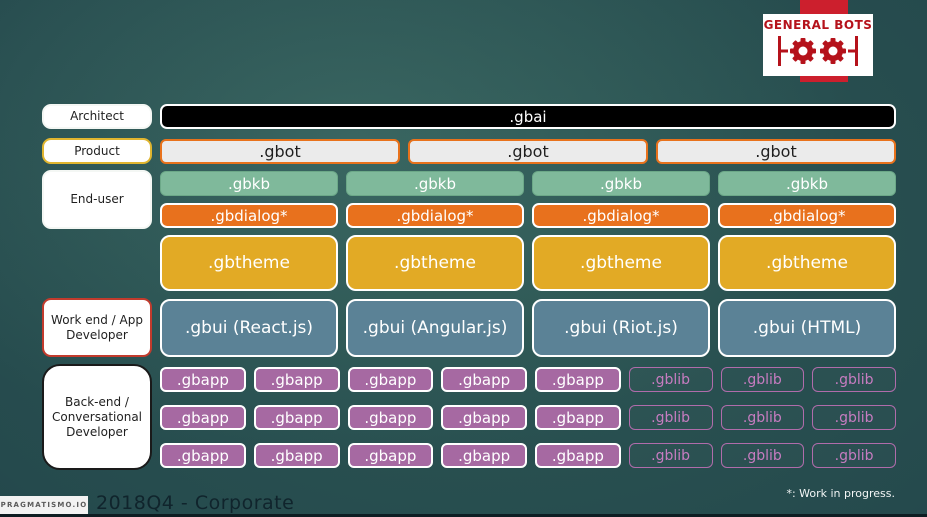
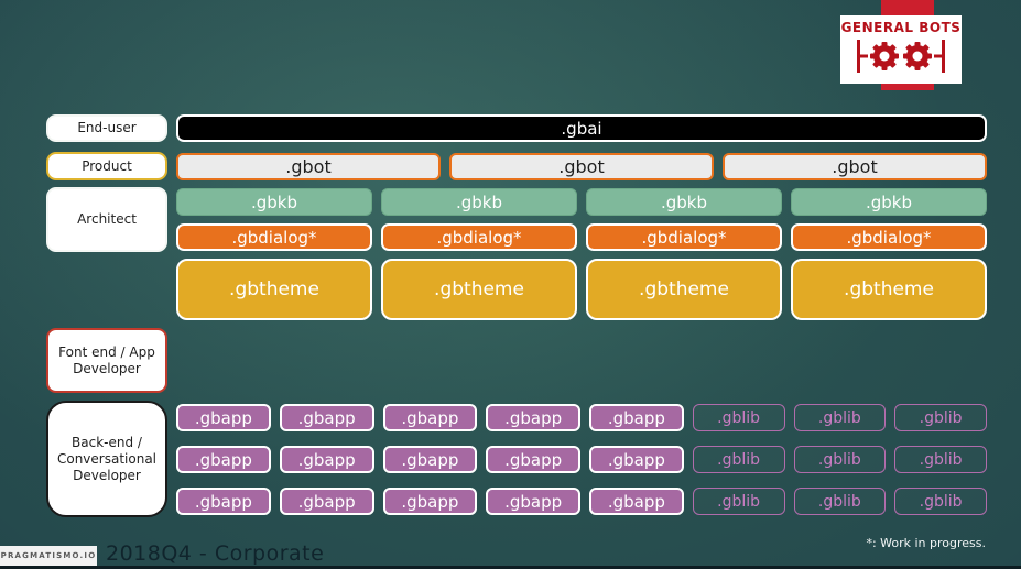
  GENERAL BOTS
- Architect
+ End-user
  Product
- End-user
+ Architect
- Work end / App Developer
+ Font end / App Developer
  Back-end / Conversational Developer
  .gbai
  .gbot
  .gbot
  .gbot
  .gbkb
  .gbkb
  .gbkb
  .gbkb
  .gbdialog*
  .gbdialog*
  .gbdialog*
  .gbdialog*
  .gbtheme
  .gbtheme
  .gbtheme
  .gbtheme
- .gbui (React.js)
- .gbui (Angular.js)
- .gbui (Riot.js)
- .gbui (HTML)
  .gbapp
  .gbapp
  .gbapp
  .gbapp
  .gbapp
  .gblib
  .gblib
  .gblib
  .gbapp
  .gbapp
  .gbapp
  .gbapp
  .gbapp
  .gblib
  .gblib
  .gblib
  .gbapp
  .gbapp
  .gbapp
  .gbapp
  .gbapp
  .gblib
  .gblib
  .gblib
  PRAGMATISMO.IO
  2018Q4 - Corporate
  *: Work in progress.
